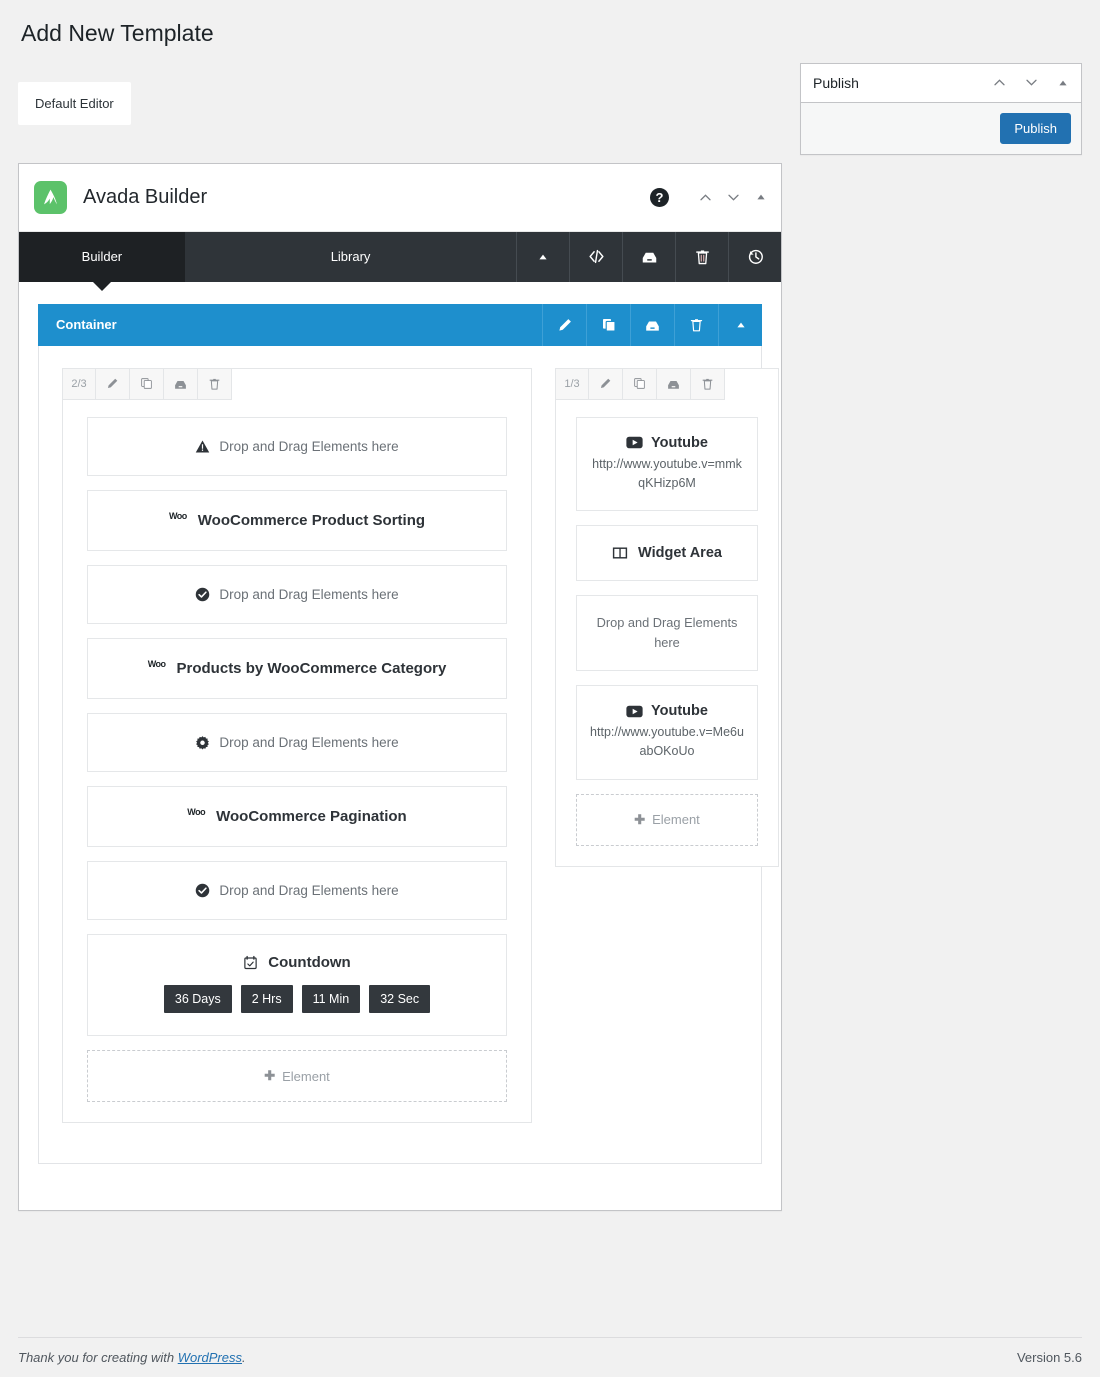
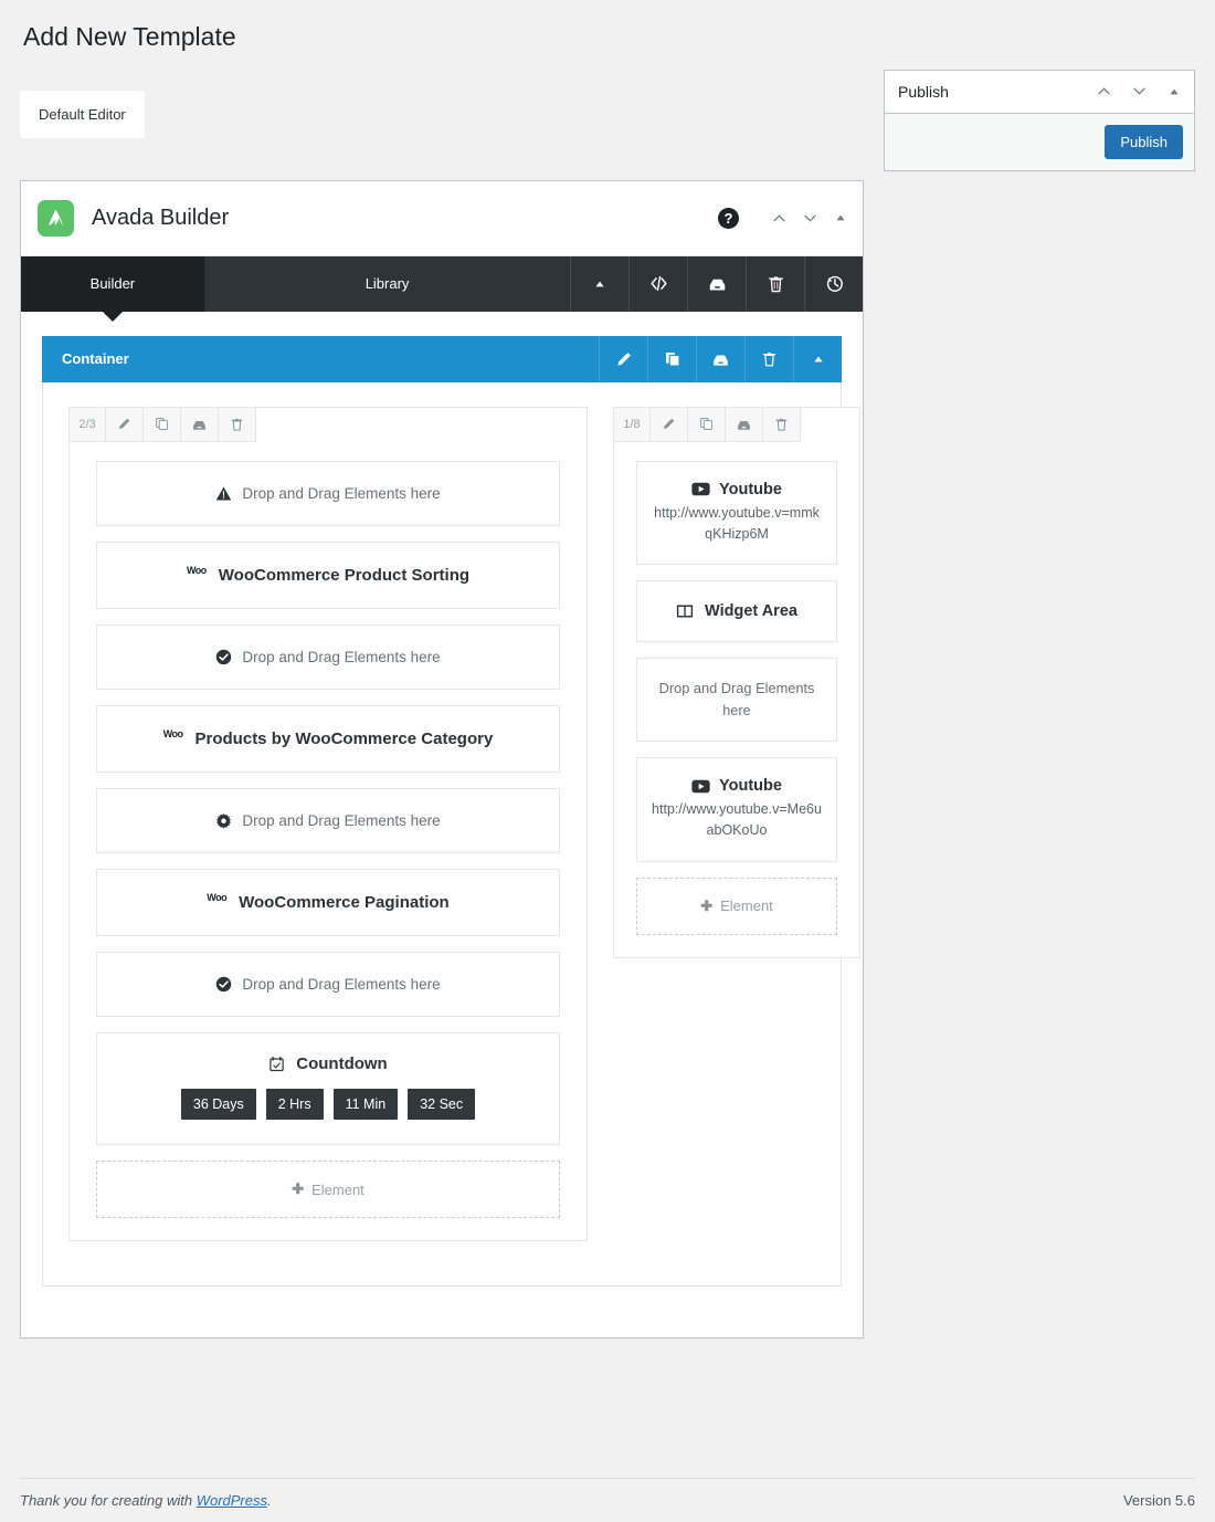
  Add New Template
  Default Editor
  Avada Builder
  ?
  Builder
  Library
  Container
  2/3
  Drop and Drag Elements here
  Woo
  WooCommerce Product Sorting
  Drop and Drag Elements here
  Woo
  Products by WooCommerce Category
  Drop and Drag Elements here
  Woo
  WooCommerce Pagination
  Drop and Drag Elements here
  Countdown
  36 Days
  2 Hrs
  11 Min
  32 Sec
  ✚
  Element
- 1/3
+ 1/8
  Youtube
  http://www.youtube.v=mmkqKHizp6M
  Widget Area
  Drop and Drag Elements here
  Youtube
  http://www.youtube.v=Me6uabOKoUo
  ✚
  Element
  Publish
  Publish
  Thank you for creating with WordPress.
  Version 5.6
